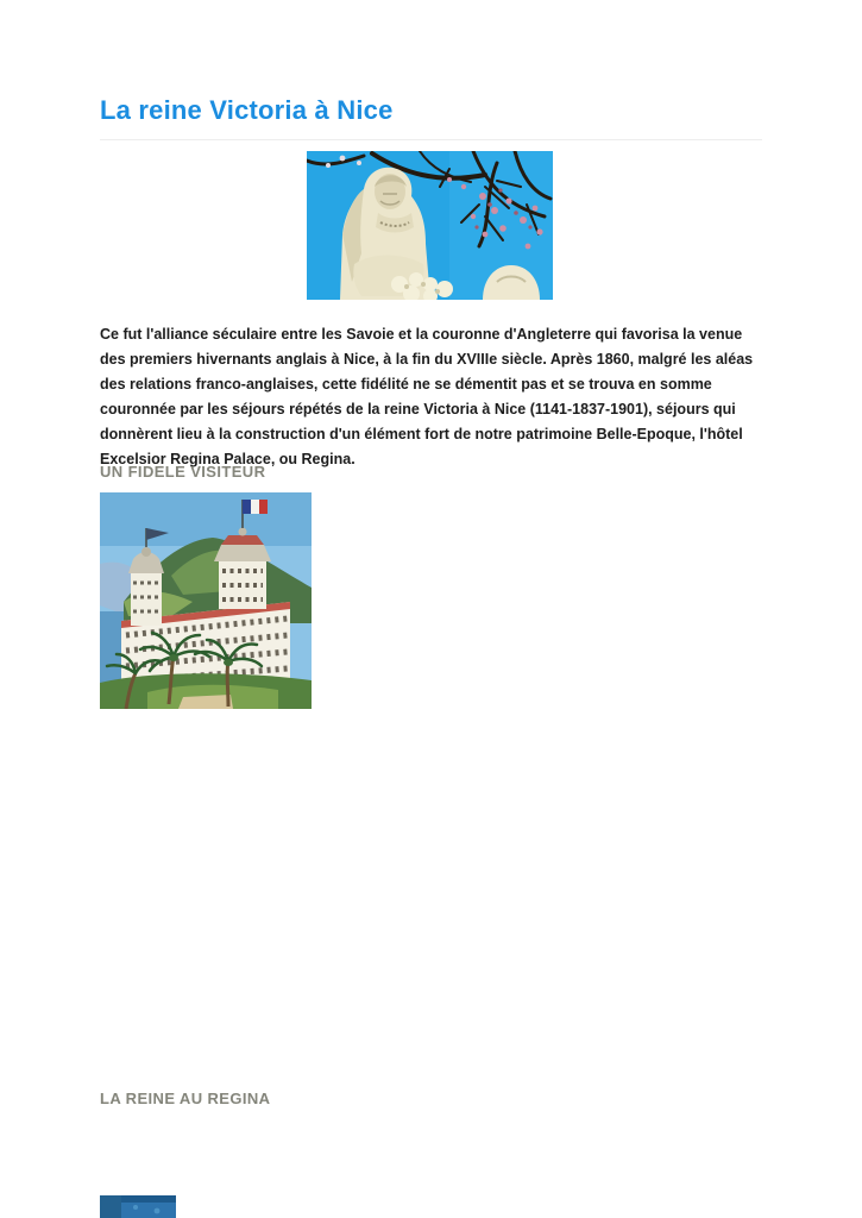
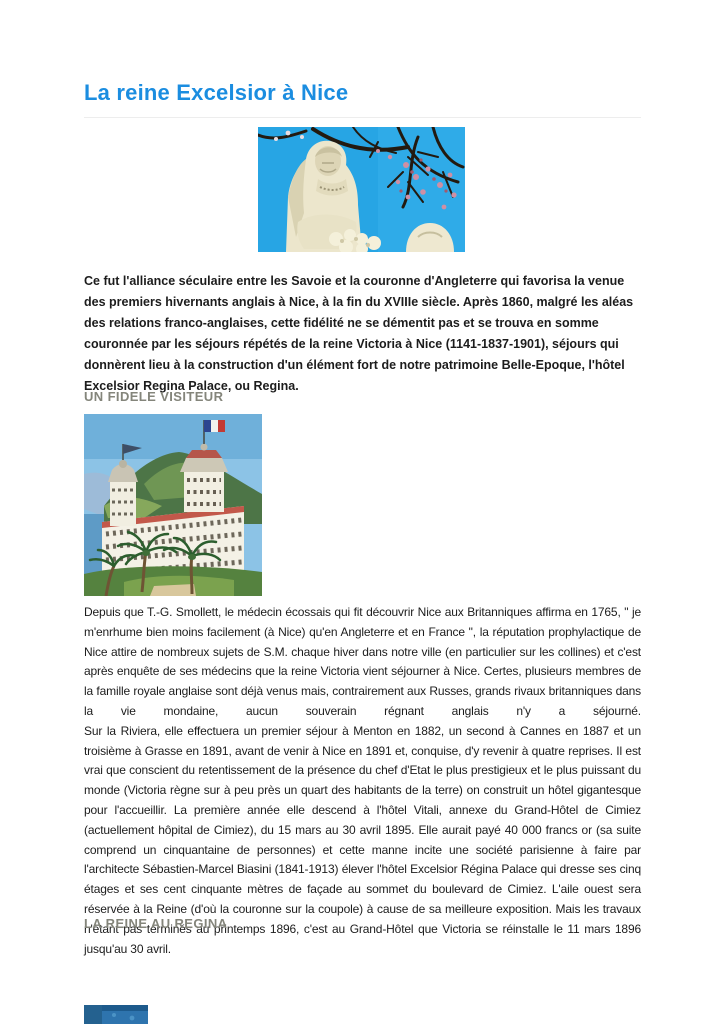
- La reine Victoria à Nice
+ La reine Excelsior à Nice
  Ce fut l'alliance séculaire entre les Savoie et la couronne d'Angleterre qui favorisa la venue des premiers hivernants anglais à Nice, à la fin du XVIIIe siècle. Après 1860, malgré les aléas des relations franco-anglaises, cette fidélité ne se démentit pas et se trouva en somme couronnée par les séjours répétés de la reine Victoria à Nice (1141-1837-1901), séjours qui donnèrent lieu à la construction d'un élément fort de notre patrimoine Belle-Epoque, l'hôtel Excelsior Regina Palace, ou Regina.
  UN FIDELE VISITEUR
+ Depuis que T.-G. Smollett, le médecin écossais qui fit découvrir Nice aux Britanniques affirma en 1765, " je m'enrhume bien moins facilement (à Nice) qu'en Angleterre et en France ", la réputation prophylactique de Nice attire de nombreux sujets de S.M. chaque hiver dans notre ville (en particulier sur les collines) et c'est après enquête de ses médecins que la reine Victoria vient séjourner à Nice. Certes, plusieurs membres de la famille royale anglaise sont déjà venus mais, contrairement aux Russes, grands rivaux britanniques dans la vie mondaine, aucun souverain régnant anglais n'y a séjourné.
+ Sur la Riviera, elle effectuera un premier séjour à Menton en 1882, un second à Cannes en 1887 et un troisième à Grasse en 1891, avant de venir à Nice en 1891 et, conquise, d'y revenir à quatre reprises. Il est vrai que conscient du retentissement de la présence du chef d'Etat le plus prestigieux et le plus puissant du monde (Victoria règne sur à peu près un quart des habitants de la terre) on construit un hôtel gigantesque pour l'accueillir. La première année elle descend à l'hôtel Vitali, annexe du Grand-Hôtel de Cimiez (actuellement hôpital de Cimiez), du 15 mars au 30 avril 1895. Elle aurait payé 40 000 francs or (sa suite comprend un cinquantaine de personnes) et cette manne incite une société parisienne à faire par l'architecte Sébastien-Marcel Biasini (1841-1913) élever l'hôtel Excelsior Régina Palace qui dresse ses cinq étages et ses cent cinquante mètres de façade au sommet du boulevard de Cimiez. L'aile ouest sera réservée à la Reine (d'où la couronne sur la coupole) à cause de sa meilleure exposition. Mais les travaux n'étant pas terminés au printemps 1896, c'est au Grand-Hôtel que Victoria se réinstalle le 11 mars 1896 jusqu'au 30 avril.
  LA REINE AU REGINA
